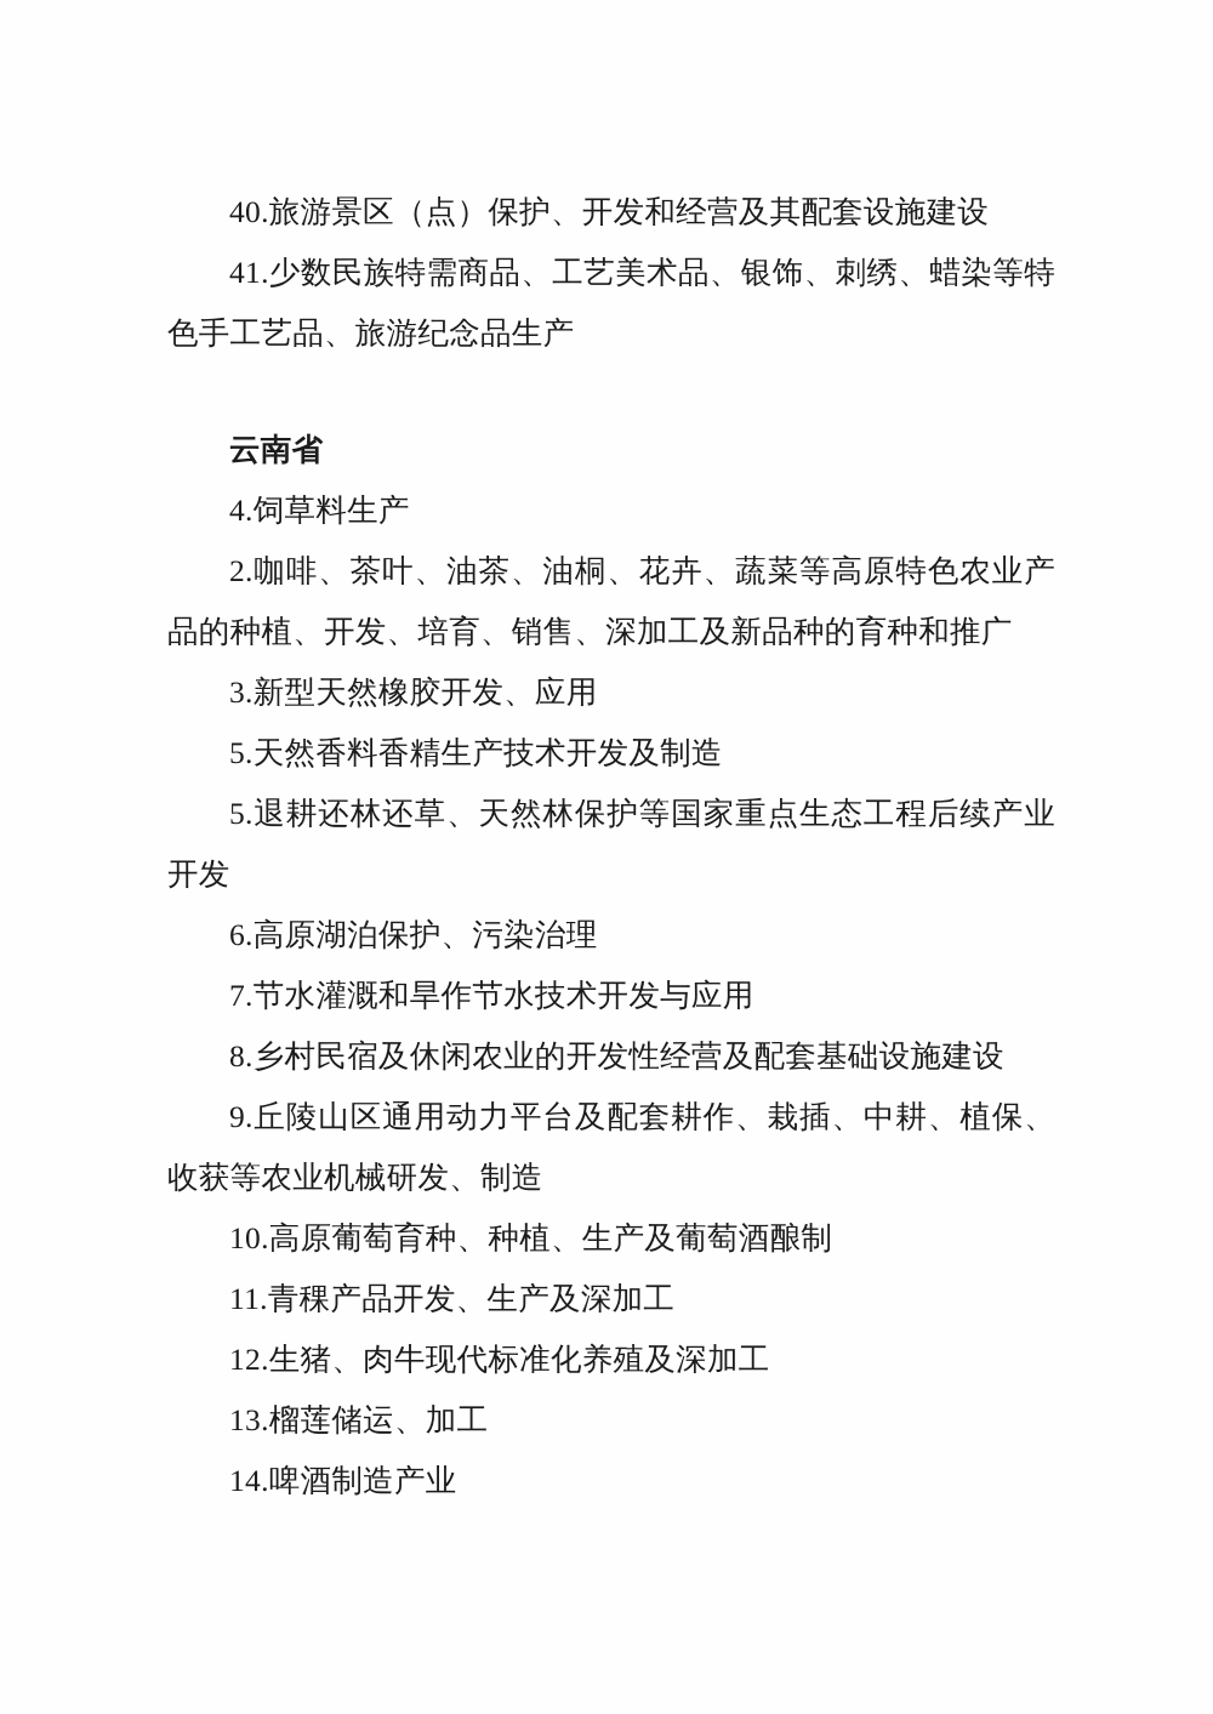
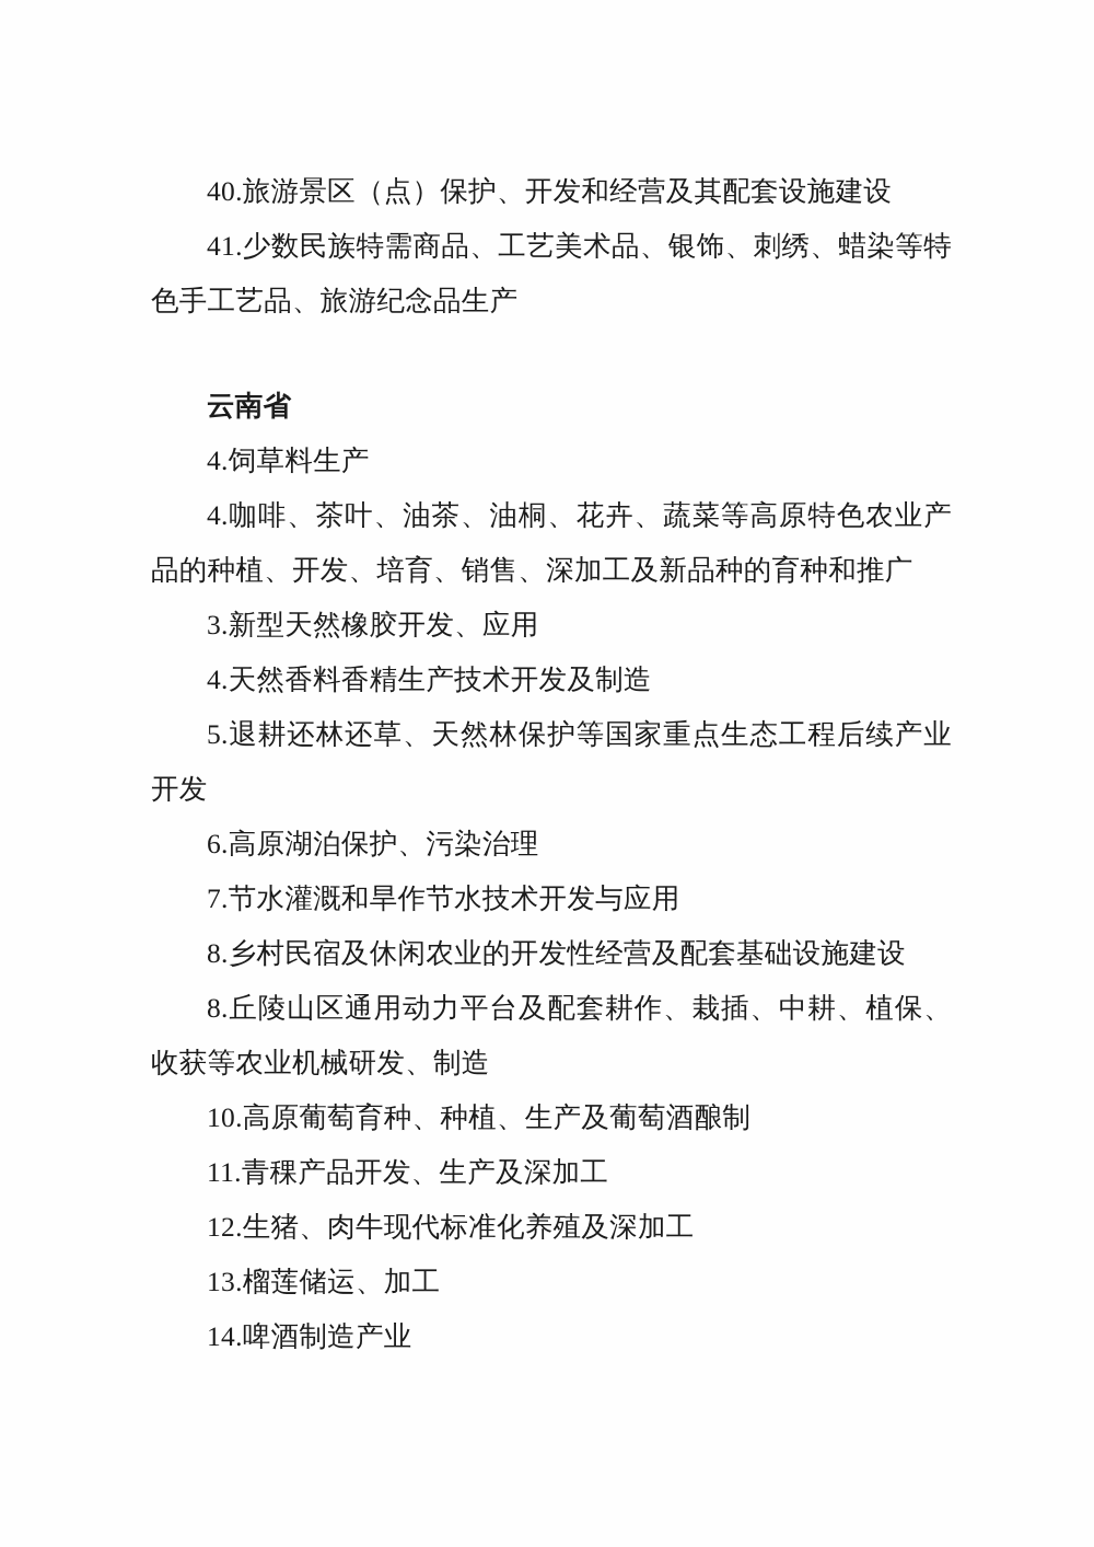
  40.旅游景区（点）保护、开发和经营及其配套设施建设
  41.少数民族特需商品、工艺美术品、银饰、刺绣、蜡染等特色手工艺品、旅游纪念品生产
  云南省
  4.饲草料生产
- 2.咖啡、茶叶、油茶、油桐、花卉、蔬菜等高原特色农业产品的种植、开发、培育、销售、深加工及新品种的育种和推广
+ 4.咖啡、茶叶、油茶、油桐、花卉、蔬菜等高原特色农业产品的种植、开发、培育、销售、深加工及新品种的育种和推广
  3.新型天然橡胶开发、应用
- 5.天然香料香精生产技术开发及制造
+ 4.天然香料香精生产技术开发及制造
  5.退耕还林还草、天然林保护等国家重点生态工程后续产业开发
  6.高原湖泊保护、污染治理
  7.节水灌溉和旱作节水技术开发与应用
  8.乡村民宿及休闲农业的开发性经营及配套基础设施建设
- 9.丘陵山区通用动力平台及配套耕作、栽插、中耕、植保、收获等农业机械研发、制造
+ 8.丘陵山区通用动力平台及配套耕作、栽插、中耕、植保、收获等农业机械研发、制造
  10.高原葡萄育种、种植、生产及葡萄酒酿制
  11.青稞产品开发、生产及深加工
  12.生猪、肉牛现代标准化养殖及深加工
  13.榴莲储运、加工
  14.啤酒制造产业
